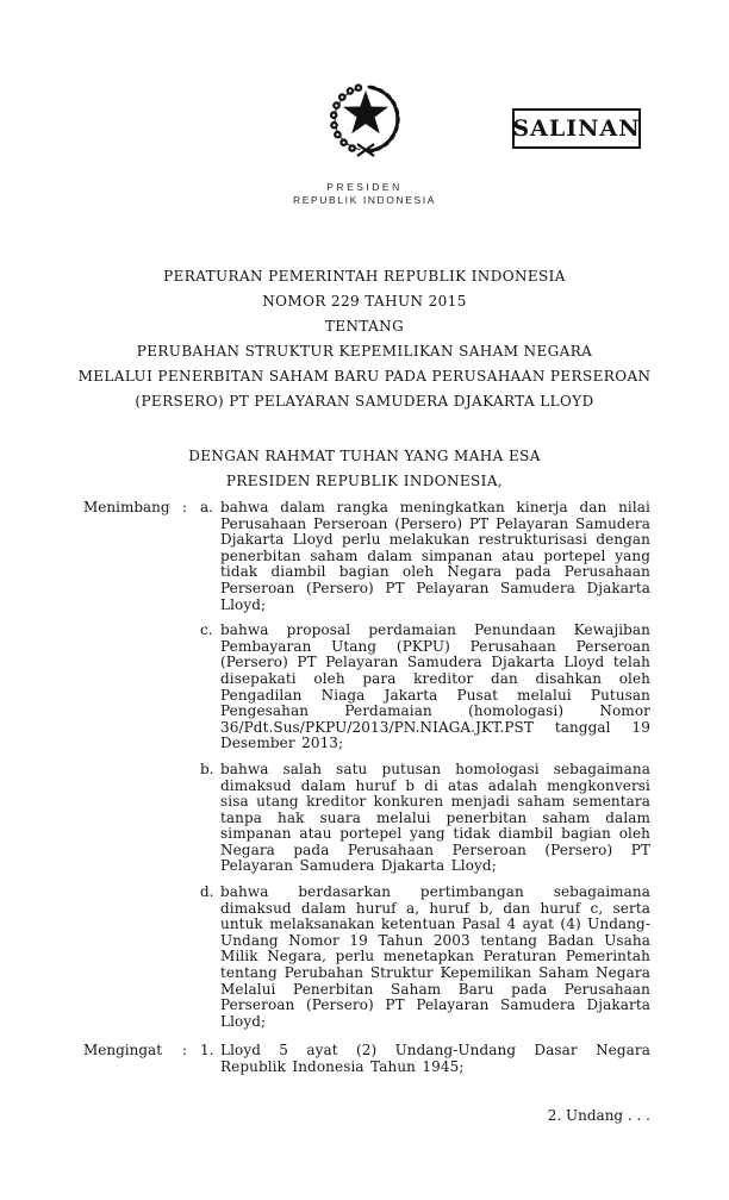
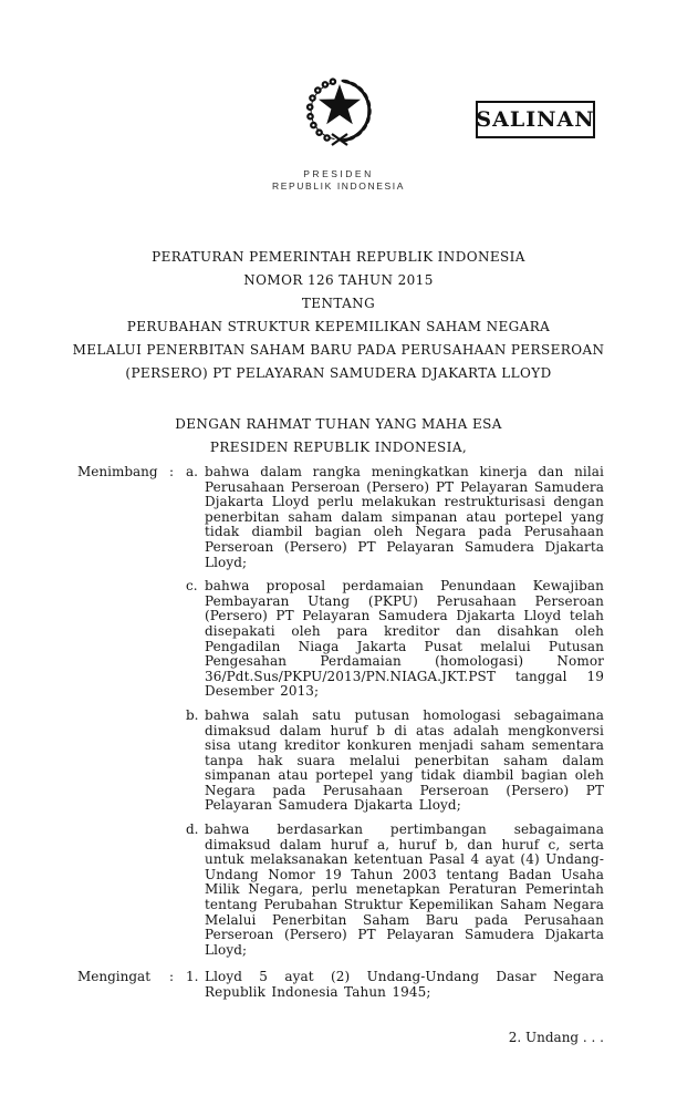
  SALINAN
  PRESIDEN
  REPUBLIK INDONESIA
  PERATURAN PEMERINTAH REPUBLIK INDONESIA
- NOMOR 229 TAHUN 2015
+ NOMOR 126 TAHUN 2015
  TENTANG
  PERUBAHAN STRUKTUR KEPEMILIKAN SAHAM NEGARA
  MELALUI PENERBITAN SAHAM BARU PADA PERUSAHAAN PERSEROAN
  (PERSERO) PT PELAYARAN SAMUDERA DJAKARTA LLOYD
  DENGAN RAHMAT TUHAN YANG MAHA ESA
  PRESIDEN REPUBLIK INDONESIA,
  Menimbang
  :
  a.
  bahwa dalam rangka meningkatkan kinerja dan nilai Perusahaan Perseroan (Persero) PT Pelayaran Samudera Djakarta Lloyd perlu melakukan restrukturisasi dengan penerbitan saham dalam simpanan atau portepel yang tidak diambil bagian oleh Negara pada Perusahaan Perseroan (Persero) PT Pelayaran Samudera Djakarta Lloyd;
  c.
  bahwa proposal perdamaian Penundaan Kewajiban Pembayaran Utang (PKPU) Perusahaan Perseroan (Persero) PT Pelayaran Samudera Djakarta Lloyd telah disepakati oleh para kreditor dan disahkan oleh Pengadilan Niaga Jakarta Pusat melalui Putusan Pengesahan Perdamaian (homologasi) Nomor 36/Pdt.Sus/PKPU/2013/PN.NIAGA.JKT.PST tanggal 19 Desember 2013;
  b.
  bahwa salah satu putusan homologasi sebagaimana dimaksud dalam huruf b di atas adalah mengkonversi sisa utang kreditor konkuren menjadi saham sementara tanpa hak suara melalui penerbitan saham dalam simpanan atau portepel yang tidak diambil bagian oleh Negara pada Perusahaan Perseroan (Persero) PT Pelayaran Samudera Djakarta Lloyd;
  d.
  bahwa berdasarkan pertimbangan sebagaimana dimaksud dalam huruf a, huruf b, dan huruf c, serta untuk melaksanakan ketentuan Pasal 4 ayat (4) Undang-Undang Nomor 19 Tahun 2003 tentang Badan Usaha Milik Negara, perlu menetapkan Peraturan Pemerintah tentang Perubahan Struktur Kepemilikan Saham Negara Melalui Penerbitan Saham Baru pada Perusahaan Perseroan (Persero) PT Pelayaran Samudera Djakarta Lloyd;
  Mengingat
  :
  1.
  Lloyd 5 ayat (2) Undang-Undang Dasar Negara Republik Indonesia Tahun 1945;
  2. Undang . . .
